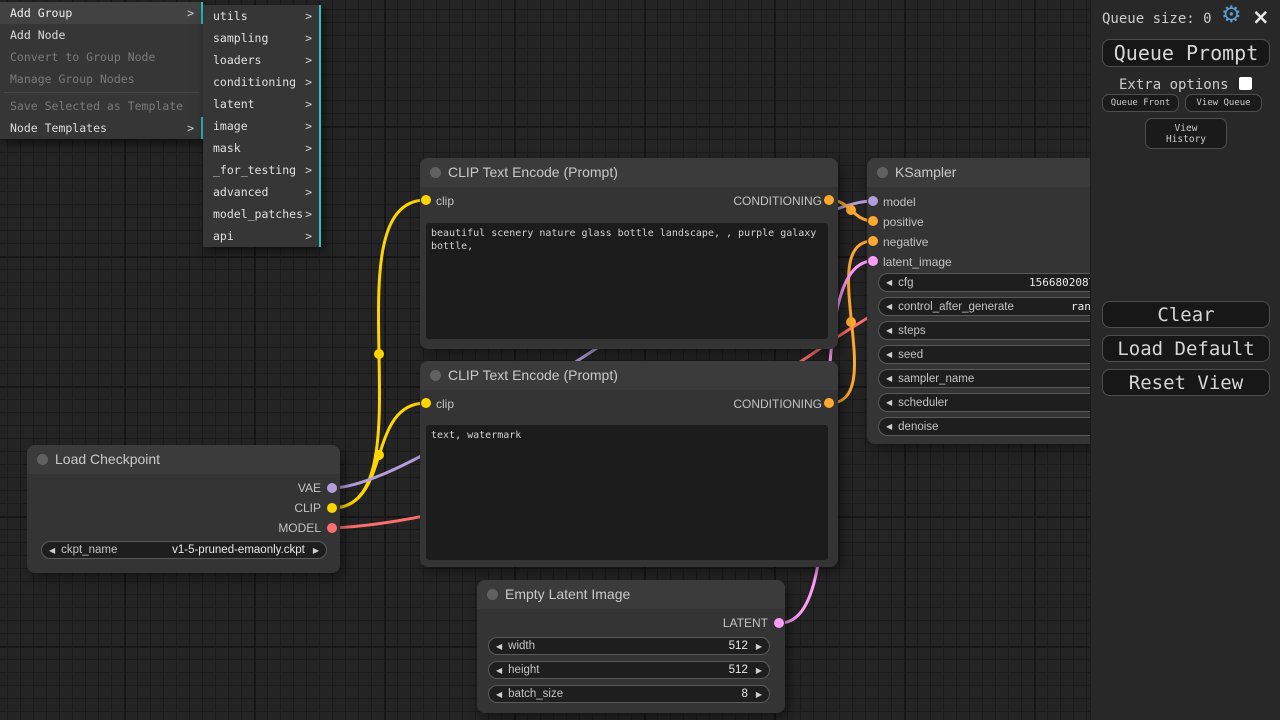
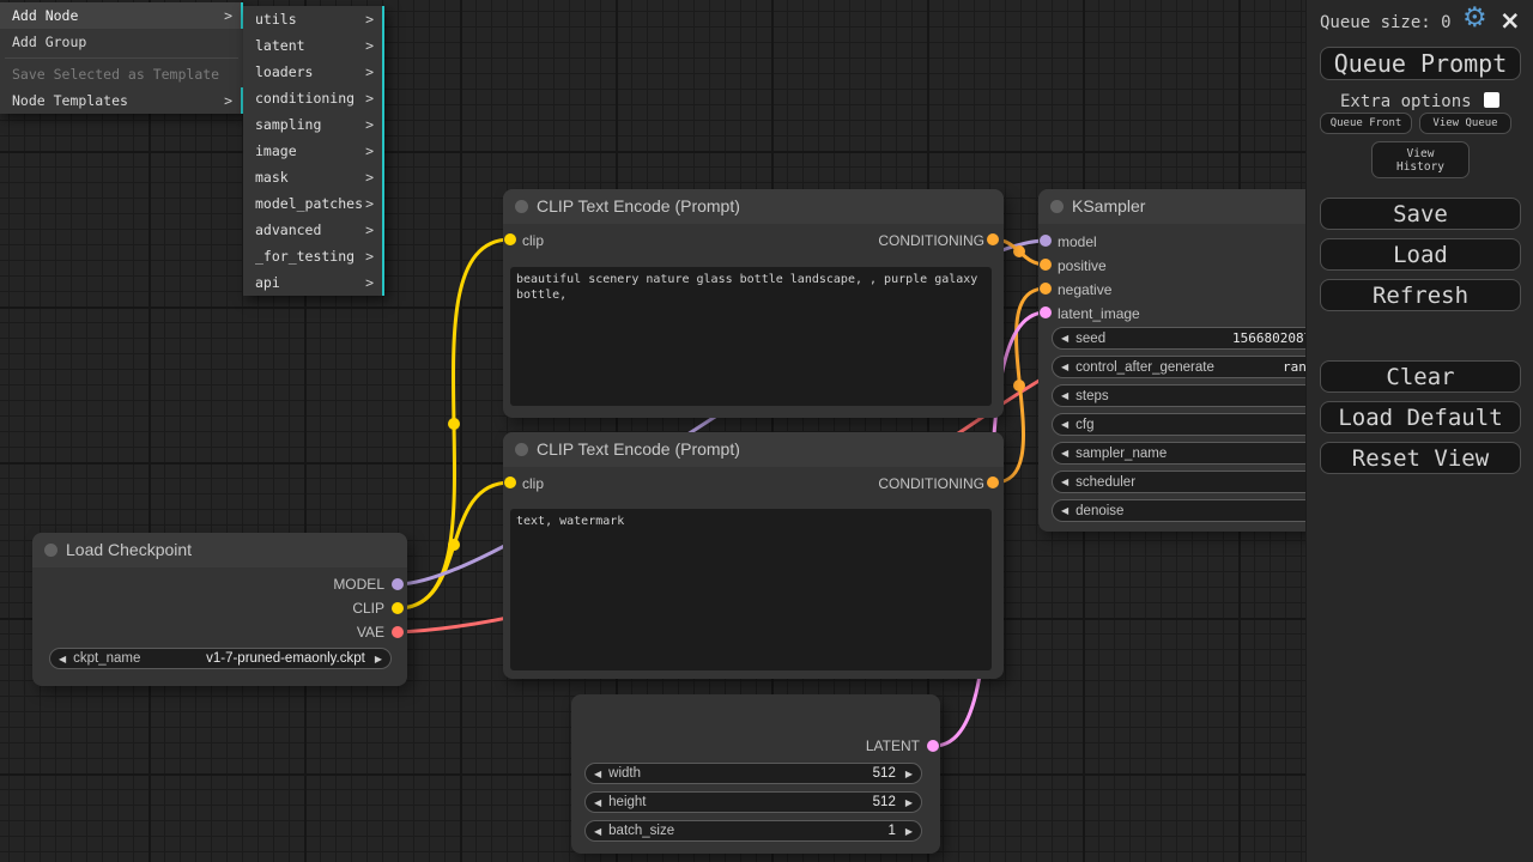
  CLIP Text Encode (Prompt)
  clip
  CONDITIONING
  beautiful scenery nature glass bottle landscape, , purple galaxy bottle,
  CLIP Text Encode (Prompt)
  clip
  CONDITIONING
  text, watermark
  KSampler
  model
  positive
  negative
  latent_image
  ◀
- cfg
+ seed
  156680208
  ◀
  control_after_generate
  ran
  ◀
  steps
  ◀
- seed
+ cfg
  ◀
  sampler_name
  ◀
  scheduler
  ◀
  denoise
  Load Checkpoint
- VAE
+ MODEL
  CLIP
- MODEL
+ VAE
  ◀
  ckpt_name
- v1-5-pruned-emaonly.ckpt
+ v1-7-pruned-emaonly.ckpt
  ▶
- Empty Latent Image
  LATENT
  ◀
  width
  512
  ▶
  ◀
  height
  512
  ▶
  ◀
  batch_size
- 8
+ 1
  ▶
- Add Group
+ Add Node
  >
- Add Node
+ Add Group
- Convert to Group Node
- Manage Group Nodes
  Save Selected as Template
  Node Templates
  >
  utils
  >
- sampling
+ latent
  >
  loaders
  >
  conditioning
  >
- latent
+ sampling
  >
  image
  >
  mask
  >
- _for_testing
+ model_patches
  >
  advanced
  >
- model_patches
+ _for_testing
  >
  api
  >
  Queue size: 0
  ⚙
  ×
  Queue Prompt
  Extra options
  Queue Front
  View Queue
  View
  History
+ Save
+ Load
+ Refresh
  Clear
  Load Default
  Reset View
